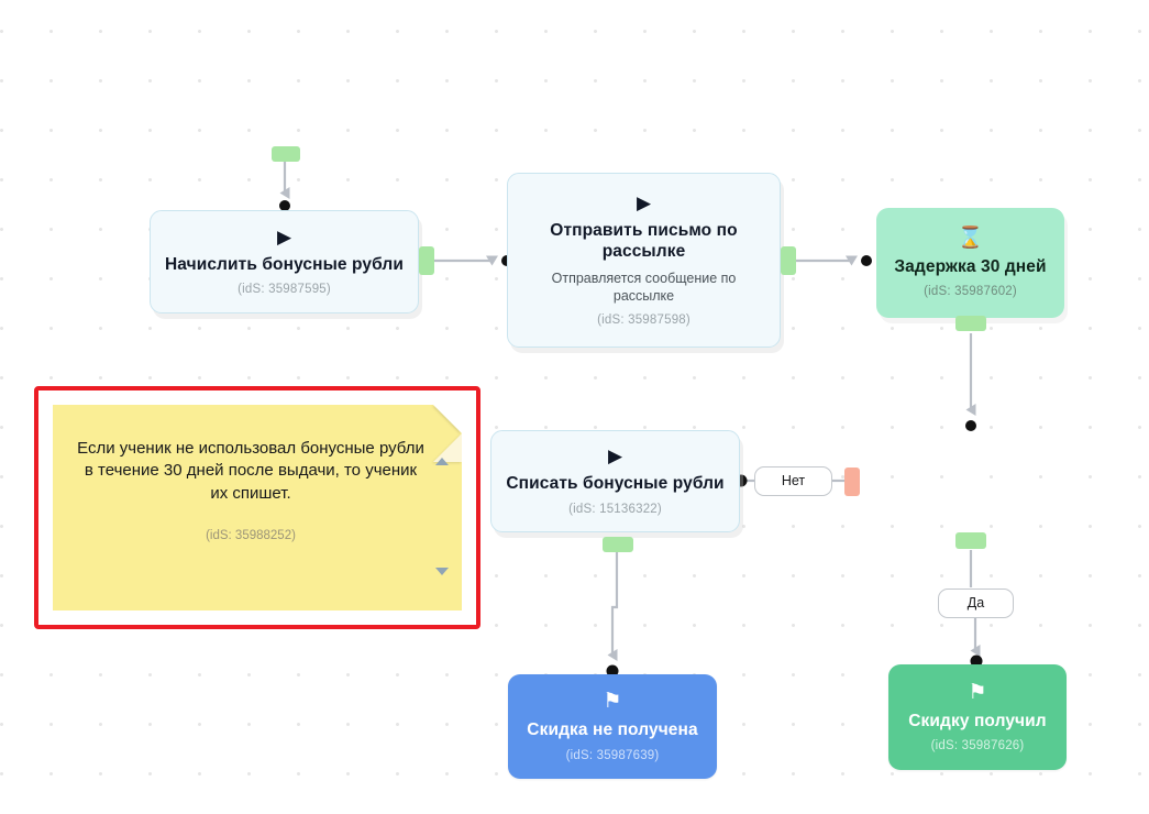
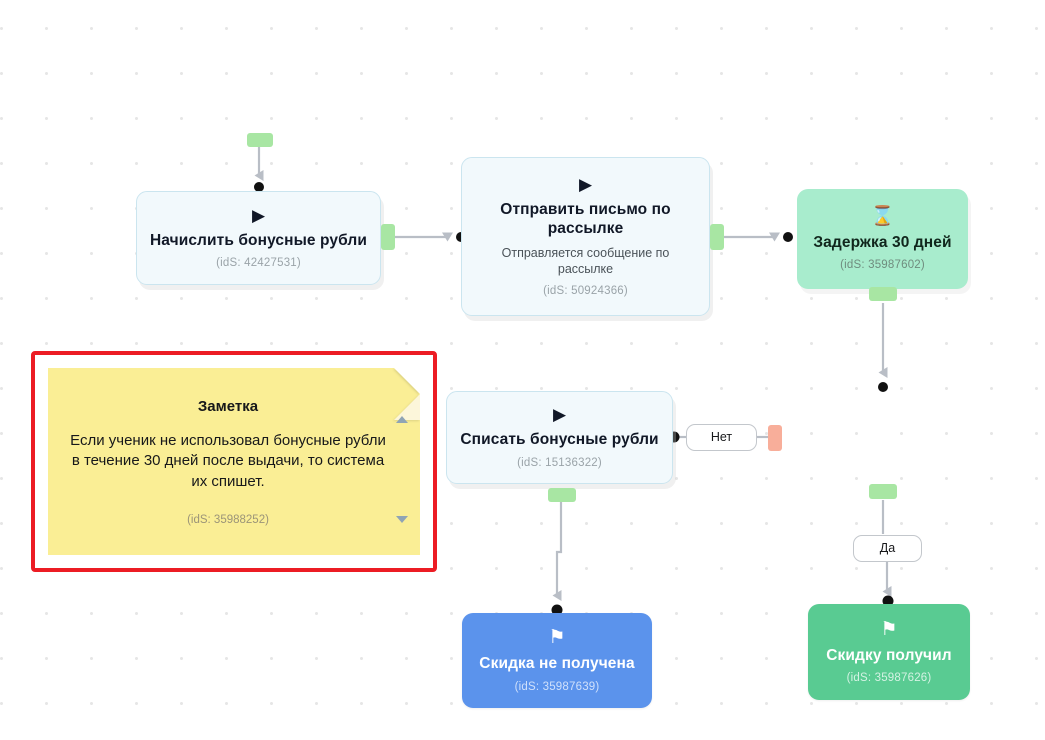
  ▶
  Начислить бонусные рубли
- (idS: 35987595)
+ (idS: 42427531)
  ▶
  Отправить письмо по рассылке
  Отправляется сообщение по рассылке
- (idS: 35987598)
+ (idS: 50924366)
  ⌛
  Задержка 30 дней
  (idS: 35987602)
  ▶
  Списать бонусные рубли
  (idS: 15136322)
  ⚑
  Скидка не получена
  (idS: 35987639)
  ⚑
  Скидку получил
  (idS: 35987626)
  Нет
  Да
+ Заметка
- Если ученик не использовал бонусные рубли в течение 30 дней после выдачи, то ученик их спишет.
+ Если ученик не использовал бонусные рубли в течение 30 дней после выдачи, то система их спишет.
  (idS: 35988252)
